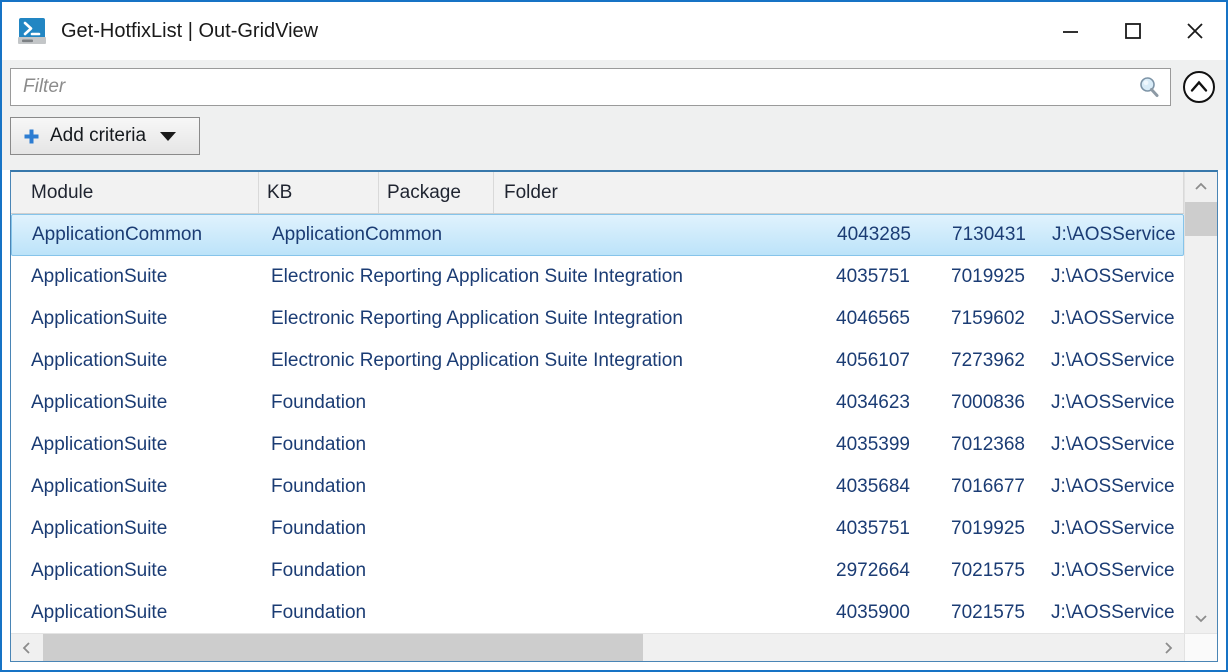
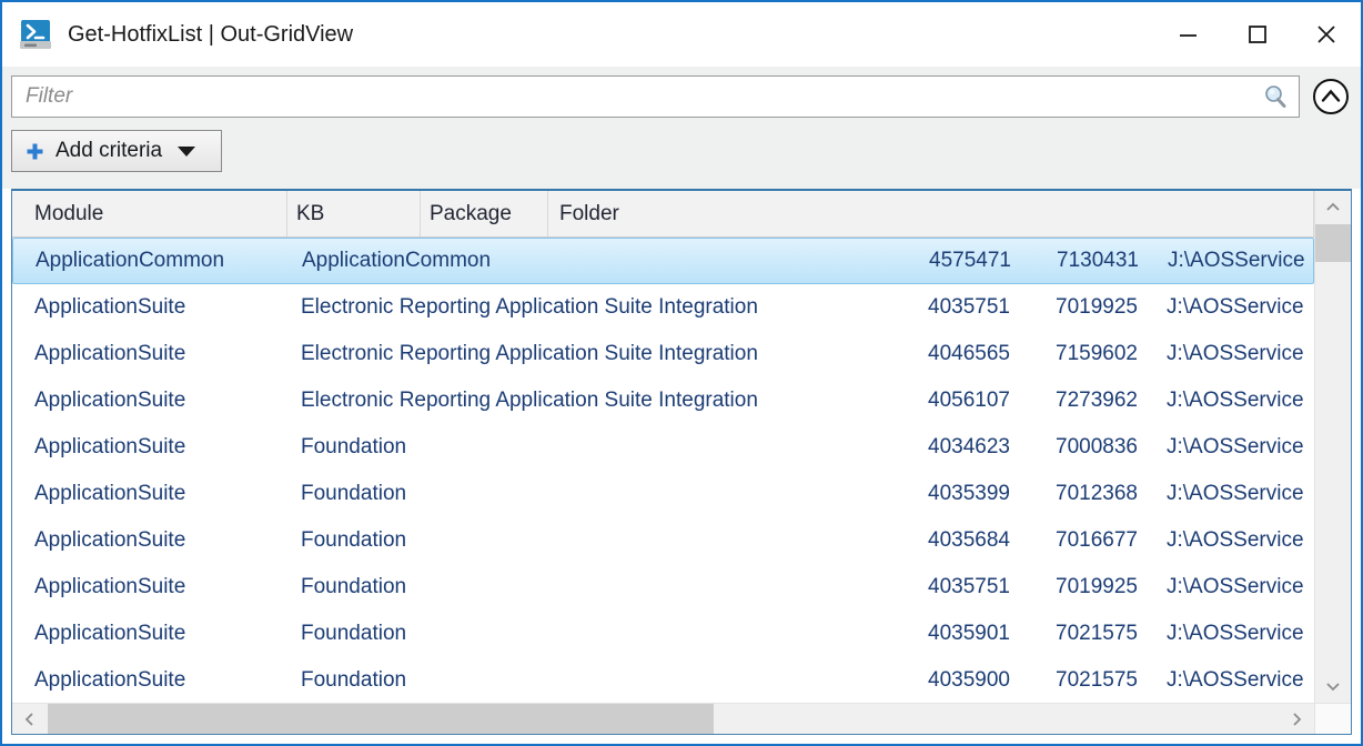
  Get-HotfixList | Out-GridView
  Filter
  Add criteria
  Module
  KB
  Package
  Folder
  ApplicationCommon
  ApplicationCommon
- 4043285
+ 4575471
  7130431
  J:\AOSService
  ApplicationSuite
  Electronic Reporting Application Suite Integration
  4035751
  7019925
  J:\AOSService
  ApplicationSuite
  Electronic Reporting Application Suite Integration
  4046565
  7159602
  J:\AOSService
  ApplicationSuite
  Electronic Reporting Application Suite Integration
  4056107
  7273962
  J:\AOSService
  ApplicationSuite
  Foundation
  4034623
  7000836
  J:\AOSService
  ApplicationSuite
  Foundation
  4035399
  7012368
  J:\AOSService
  ApplicationSuite
  Foundation
  4035684
  7016677
  J:\AOSService
  ApplicationSuite
  Foundation
  4035751
  7019925
  J:\AOSService
  ApplicationSuite
  Foundation
- 2972664
+ 4035901
  7021575
  J:\AOSService
  ApplicationSuite
  Foundation
  4035900
  7021575
  J:\AOSService
